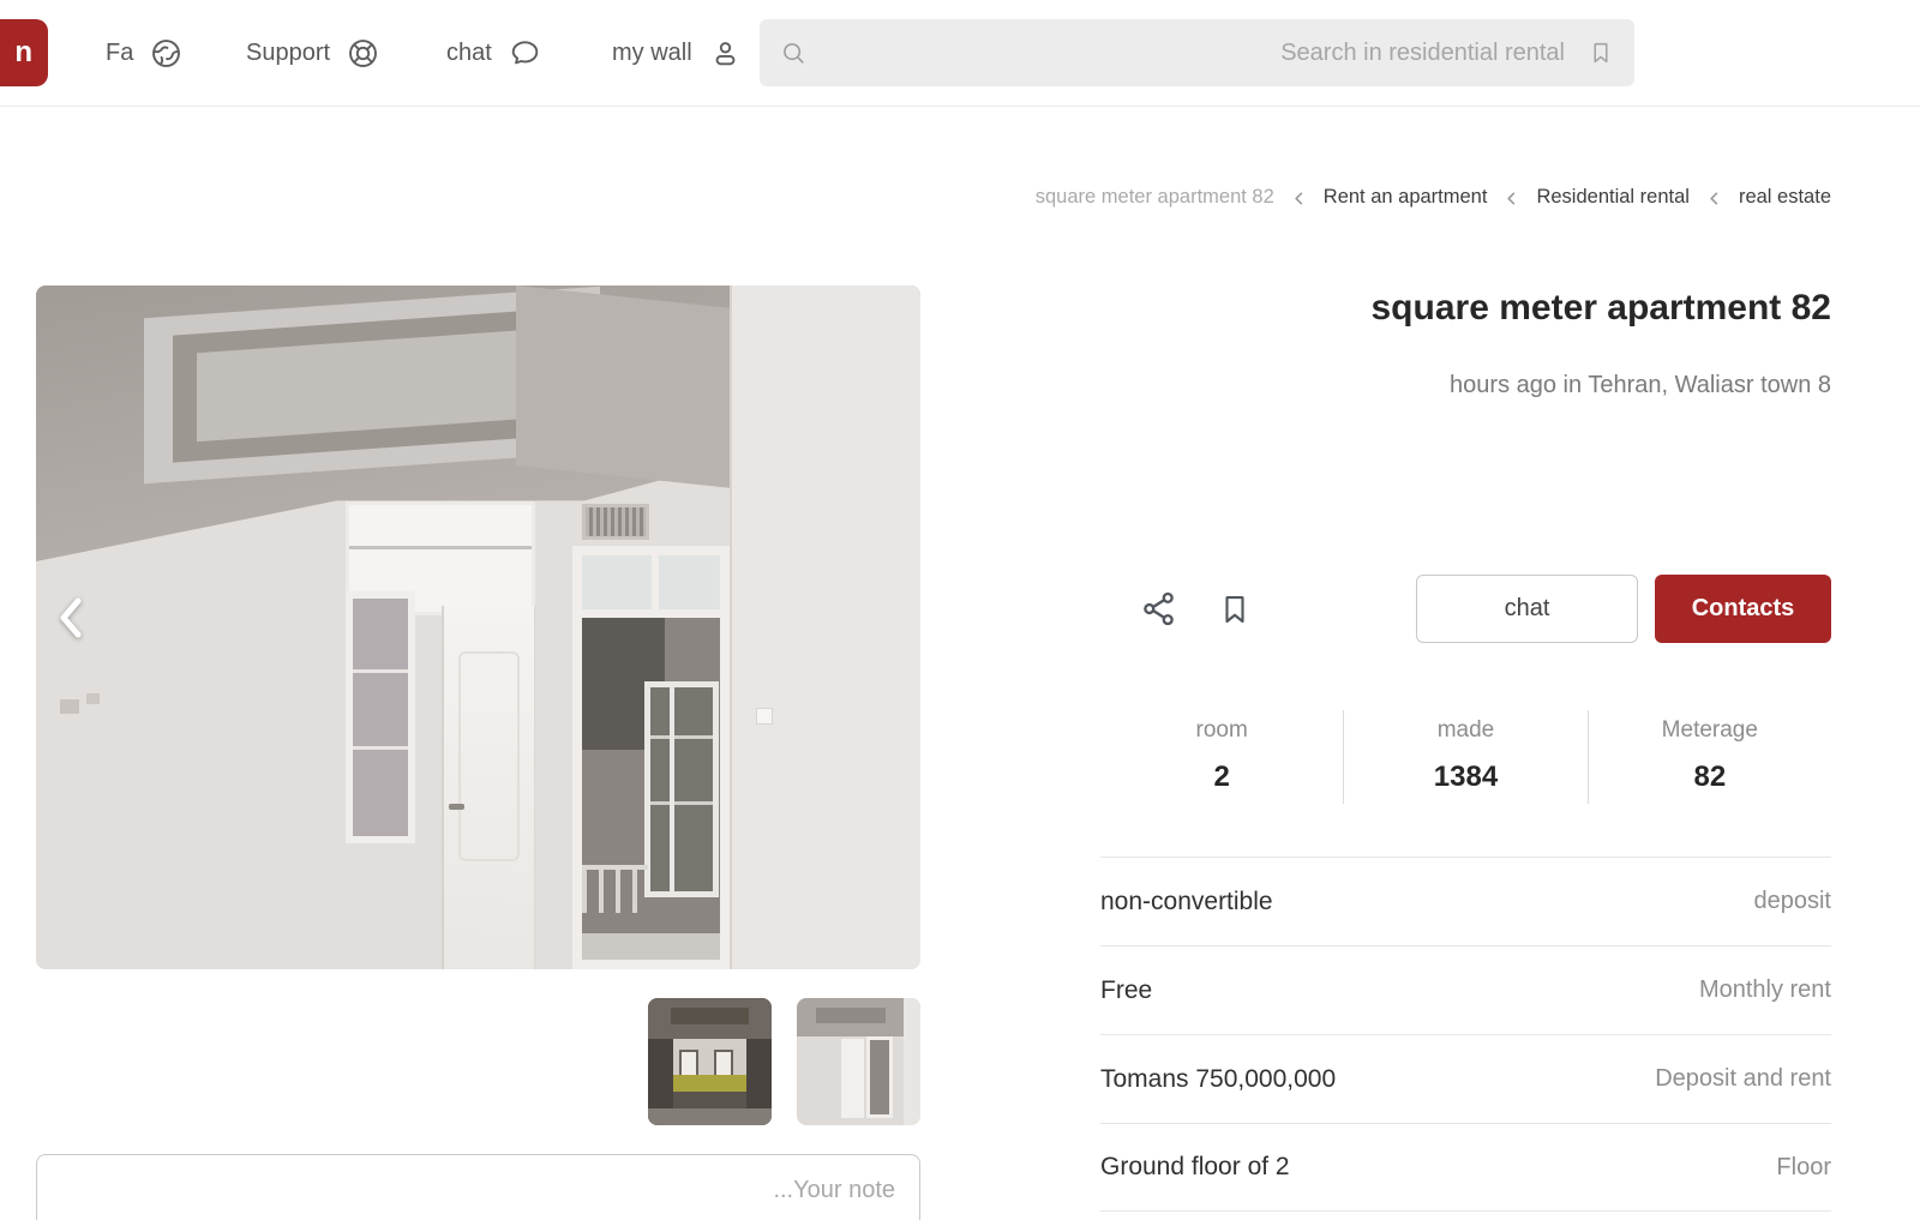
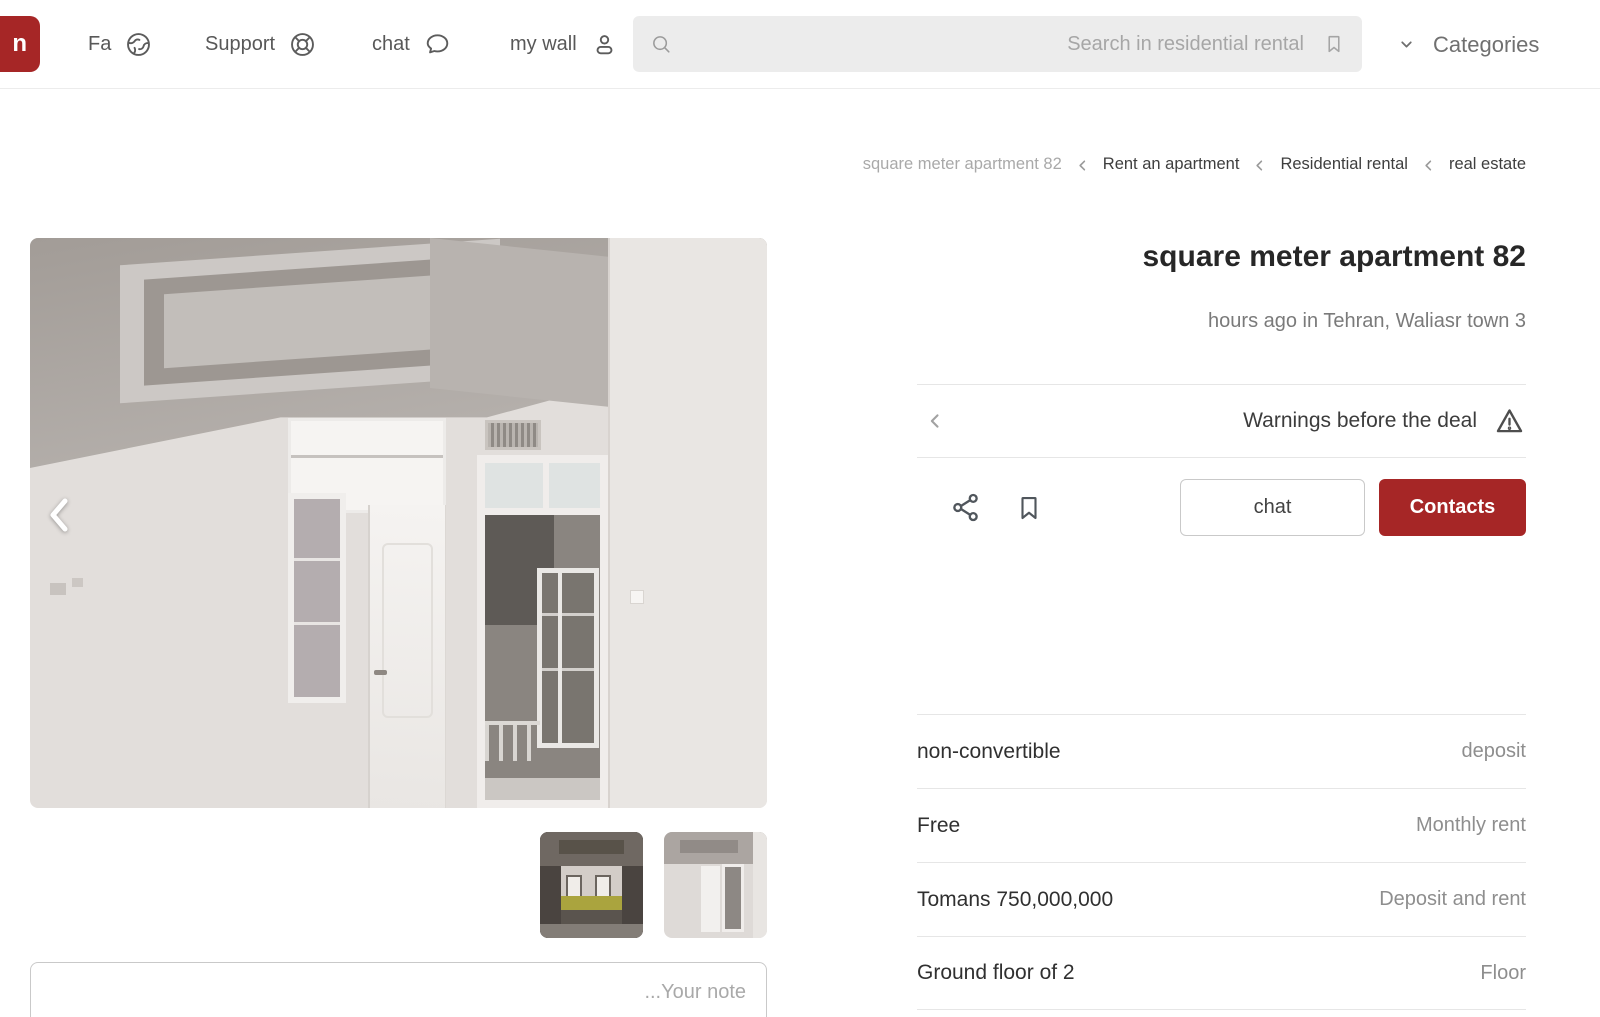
  n
  Fa
  Support
  chat
  my wall
  Search in residential rental
+ Categories
  square meter apartment 82
  Rent an apartment
  Residential rental
  real estate
  ...Your note
  square meter apartment 82
- hours ago in Tehran, Waliasr town 8
+ hours ago in Tehran, Waliasr town 3
+ Warnings before the deal
  chat
  Contacts
- room
- 2
- made
- 1384
- Meterage
- 82
  non-convertible
  deposit
  Free
  Monthly rent
  Tomans 750,000,000
  Deposit and rent
  Ground floor of 2
  Floor
